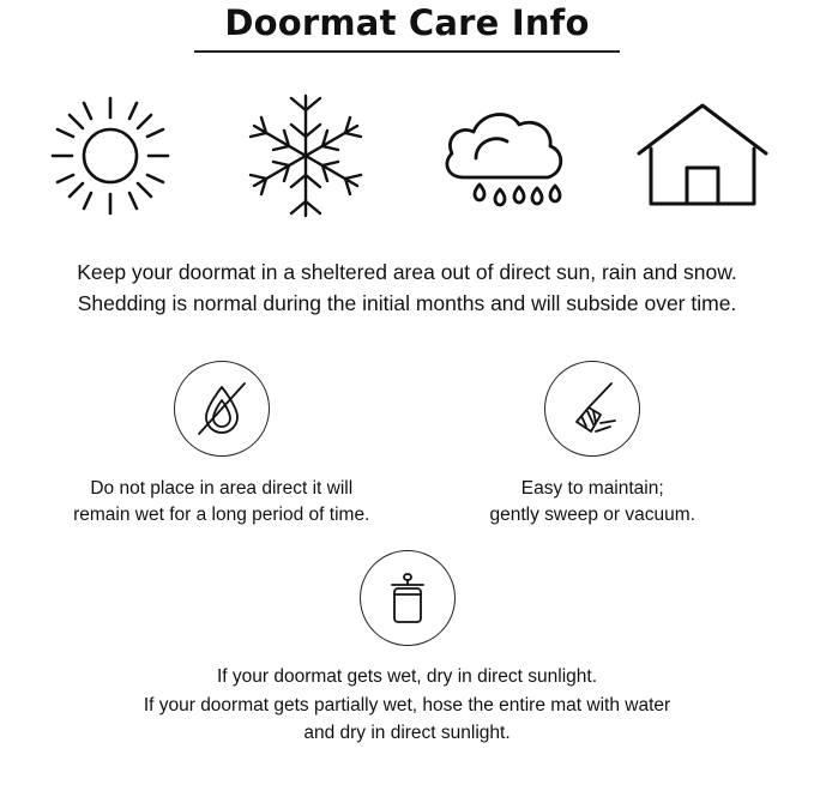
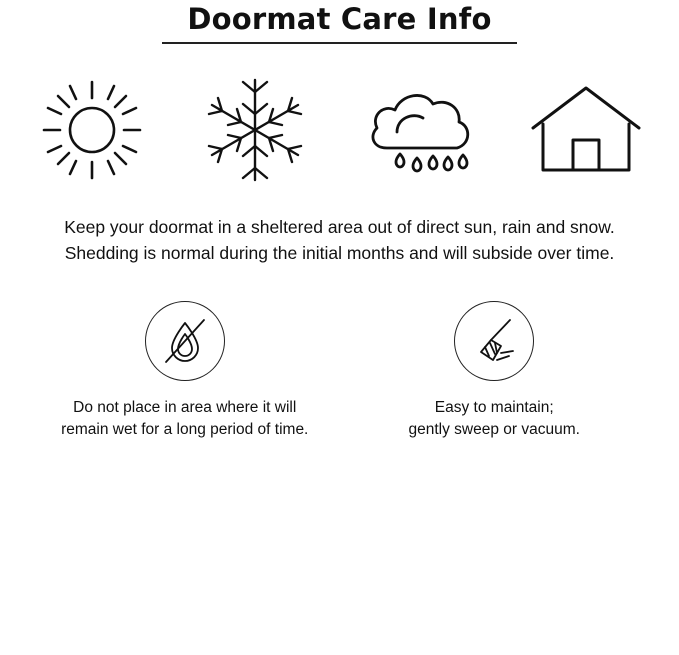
  Doormat Care Info
  Keep your doormat in a sheltered area out of direct sun, rain and snow.
  Shedding is normal during the initial months and will subside over time.
- Do not place in area direct it will
+ Do not place in area where it will
  remain wet for a long period of time.
  Easy to maintain;
  gently sweep or vacuum.
- If your doormat gets wet, dry in direct sunlight.
- If your doormat gets partially wet, hose the entire mat with water
- and dry in direct sunlight.
